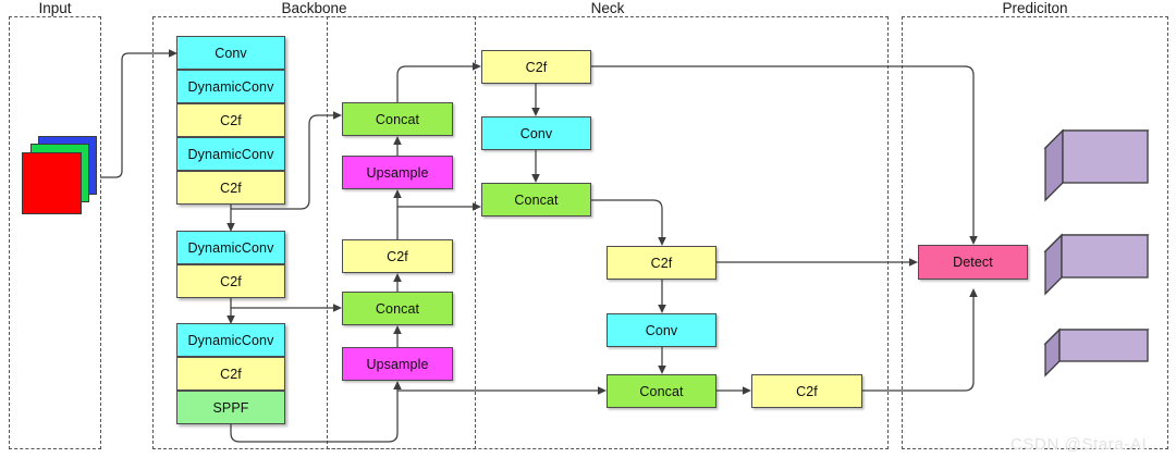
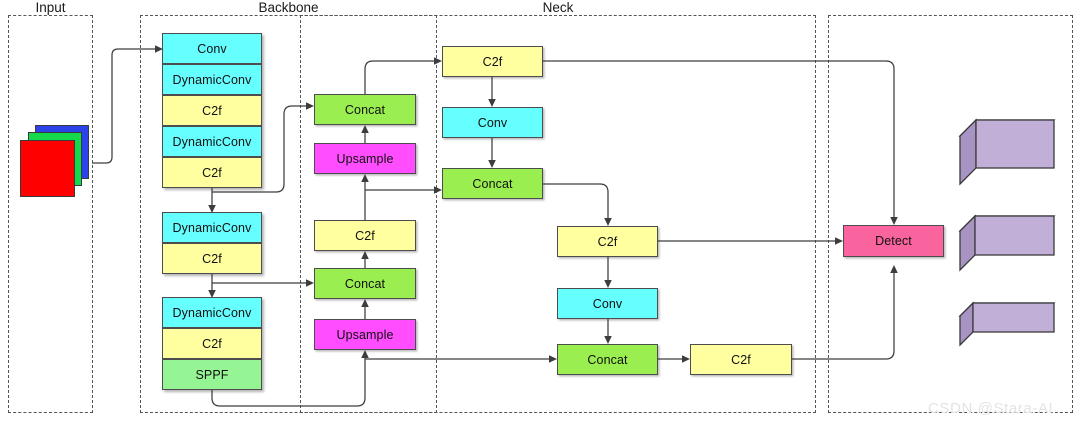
  Input
  Backbone
  Neck
- Prediciton
  Conv
  DynamicConv
  C2f
  DynamicConv
  C2f
  DynamicConv
  C2f
  DynamicConv
  C2f
  SPPF
  Concat
  Upsample
  C2f
  Concat
  Upsample
  C2f
  Conv
  Concat
  C2f
  Conv
  Concat
  C2f
  Detect
  CSDN @Stara-AI
